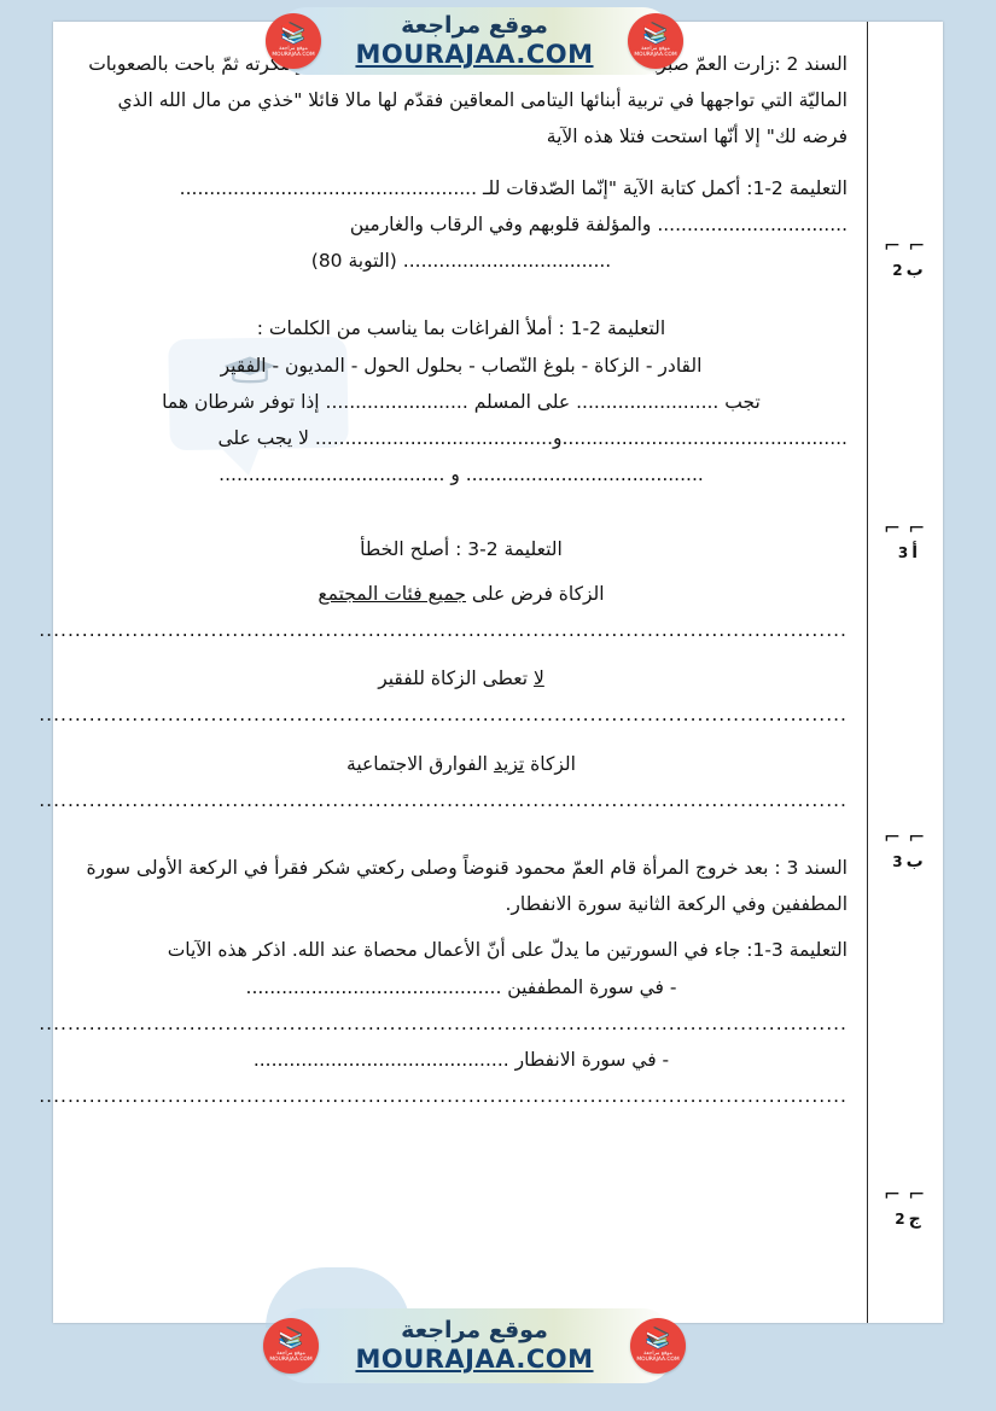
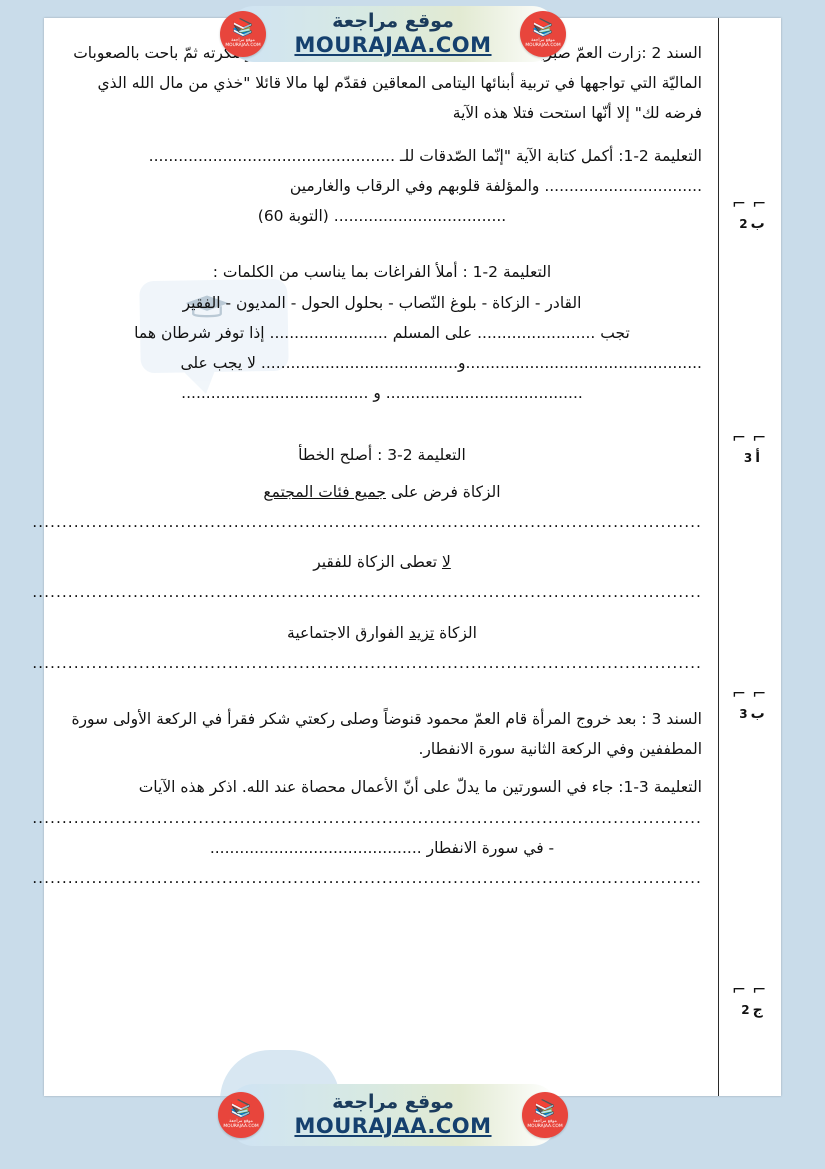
  السند 2 :زارت العمّ صكرته ثمّ باحت بالصعوبات الماليّة التي تواجهها في تربية أبنائها اليتامى المعاقين فقدّم لها مالا قائلا "خذي من مال الله الذي فرضه لك" إلا أنّها استحت فتلا هذه الآية
  التعليمة 2-1: أكمل كتابة الآية "إنّما الصّدقات للـ ..................................................
  ................................ والمؤلفة قلوبهم وفي الرقاب والغارمين
- ................................... (التوبة 80)
+ ................................... (التوبة 60)
  التعليمة 2-1 : أملأ الفراغات بما يناسب من الكلمات :
  القادر - الزكاة - بلوغ النّصاب - بحلول الحول - المديون - الفقير
  تجب ........................ على المسلم ........................ إذا توفر شرطان هما
  ................................................و........................................ لا يجب على
  ........................................ و ......................................
  التعليمة 2-3 : أصلح الخطأ
  الزكاة فرض على جميع فئات المجتمع
  .................................................................................................................
  لا تعطى الزكاة للفقير
  .................................................................................................................
  الزكاة تزيد الفوارق الاجتماعية
  .................................................................................................................
  السند 3 : بعد خروج المرأة قام العمّ محمود قنوضاً وصلى ركعتي شكر فقرأ في الركعة الأولى سورة المطففين وفي الركعة الثانية سورة الانفطار.
  التعليمة 3-1: جاء في السورتين ما يدلّ على أنّ الأعمال محصاة عند الله. اذكر هذه الآيات
- - في سورة المطففين ...........................................
  .................................................................................................................
  - في سورة الانفطار ...........................................
  .................................................................................................................
  ⌐⌐
  ب
  2
  ⌐⌐
  أ
  3
  ⌐⌐
  ب
  3
  ⌐⌐
  ج
  2
  📚
  📚
  موقع مراجعة
  MOURAJAA.COM
  📚
  📚
  موقع مراجعة
  MOURAJAA.COM
